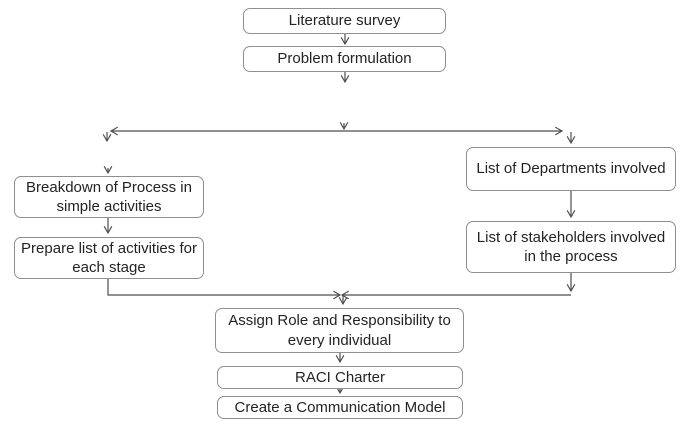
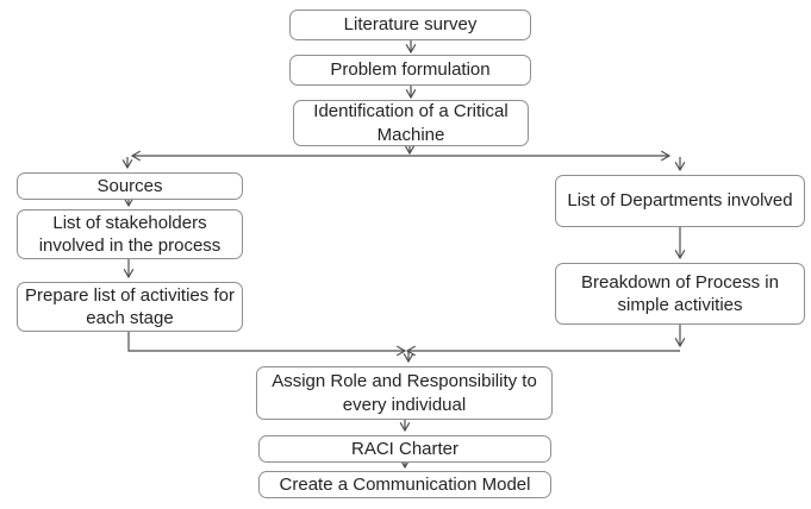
  Literature survey
  Problem formulation
+ Identification of a Critical Machine
+ Sources
- Breakdown of Process in simple activities
+ List of stakeholders involved in the process
  Prepare list of activities for each stage
  List of Departments involved
- List of stakeholders involved in the process
+ Breakdown of Process in simple activities
  Assign Role and Responsibility to every individual
  RACI Charter
  Create a Communication Model
